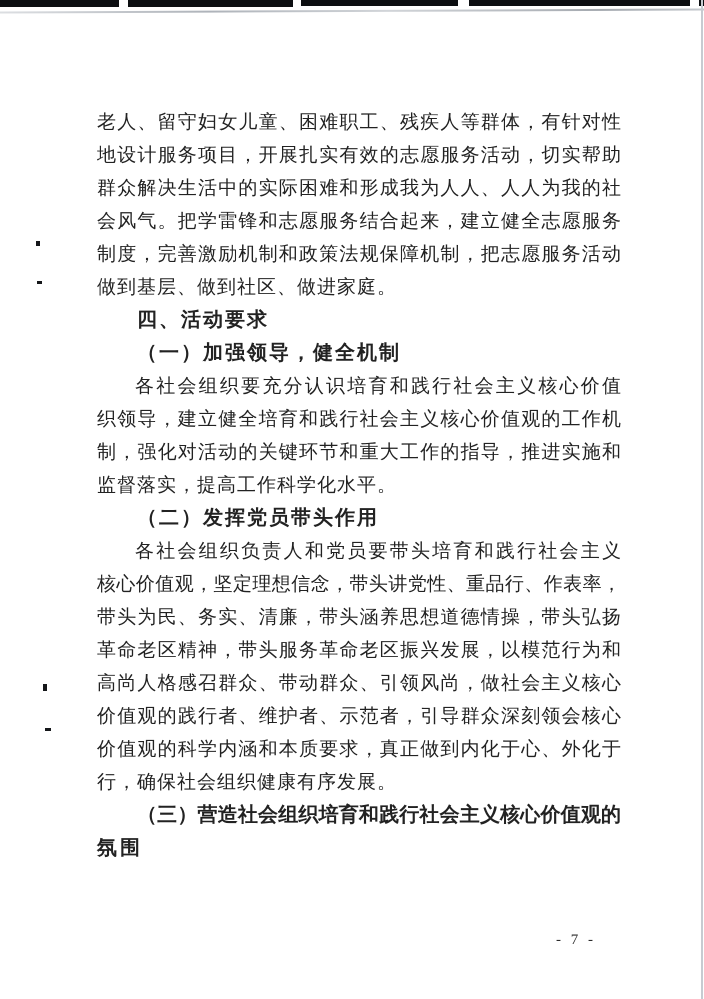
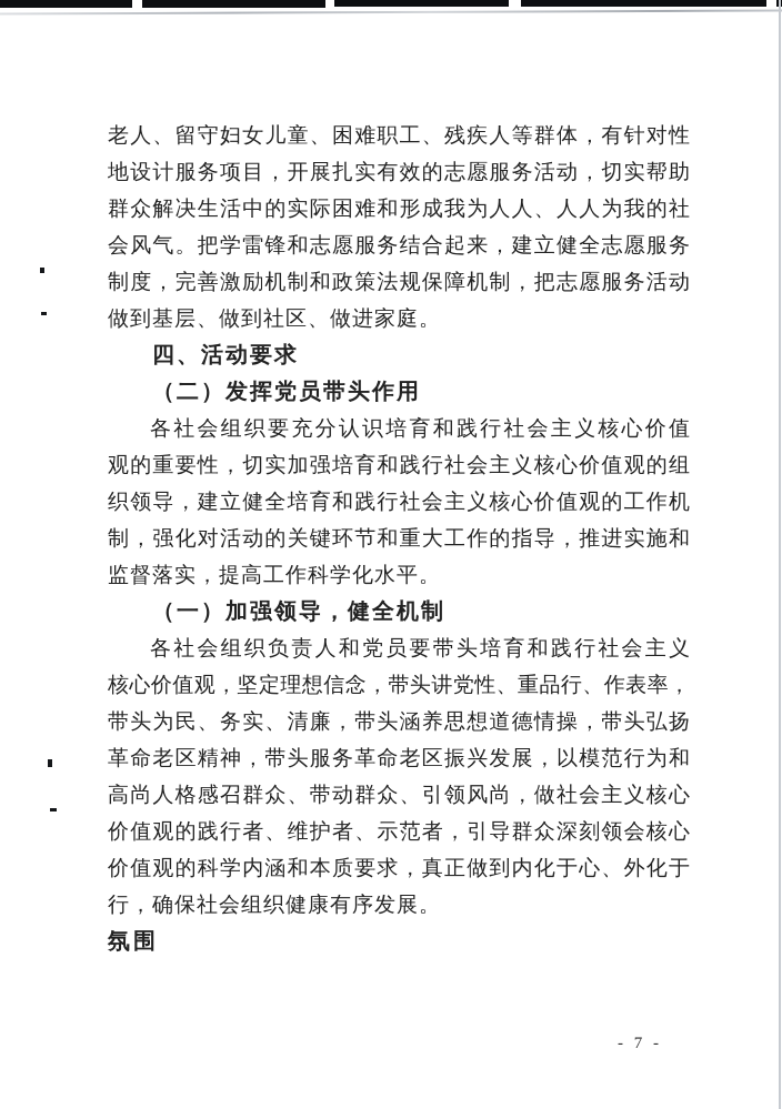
  老人、留守妇女儿童、困难职工、残疾人等群体，有针对性
  地设计服务项目，开展扎实有效的志愿服务活动，切实帮助
  群众解决生活中的实际困难和形成我为人人、人人为我的社
  会风气。把学雷锋和志愿服务结合起来，建立健全志愿服务
  制度，完善激励机制和政策法规保障机制，把志愿服务活动
  做到基层、做到社区、做进家庭。
  四、活动要求
- （一）加强领导，健全机制
+ （二）发挥党员带头作用
  各社会组织要充分认识培育和践行社会主义核心价值
+ 观的重要性，切实加强培育和践行社会主义核心价值观的组
  织领导，建立健全培育和践行社会主义核心价值观的工作机
  制，强化对活动的关键环节和重大工作的指导，推进实施和
  监督落实，提高工作科学化水平。
- （二）发挥党员带头作用
+ （一）加强领导，健全机制
  各社会组织负责人和党员要带头培育和践行社会主义
  核心价值观，坚定理想信念，带头讲党性、重品行、作表率，
  带头为民、务实、清廉，带头涵养思想道德情操，带头弘扬
  革命老区精神，带头服务革命老区振兴发展，以模范行为和
  高尚人格感召群众、带动群众、引领风尚，做社会主义核心
  价值观的践行者、维护者、示范者，引导群众深刻领会核心
  价值观的科学内涵和本质要求，真正做到内化于心、外化于
  行，确保社会组织健康有序发展。
- （三）营造社会组织培育和践行社会主义核心价值观的
  氛围
  - 7 -
